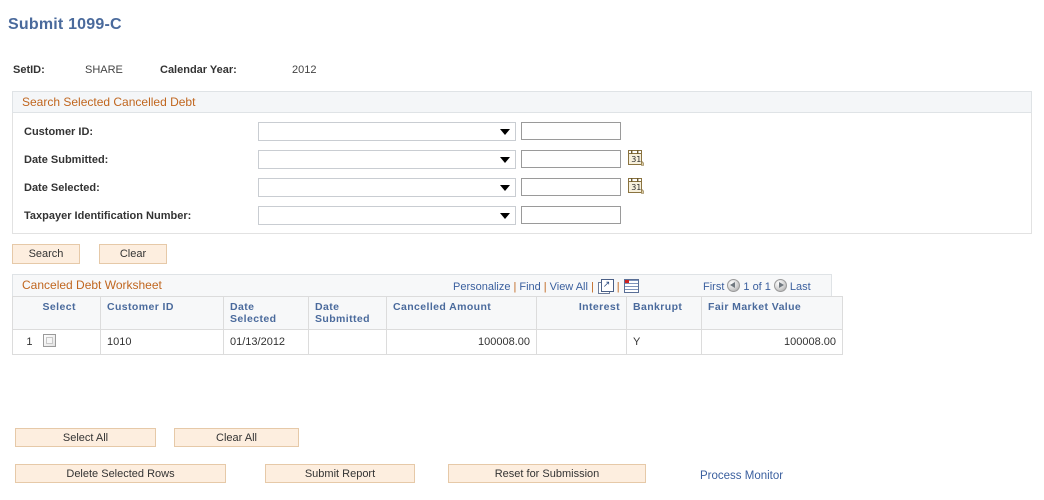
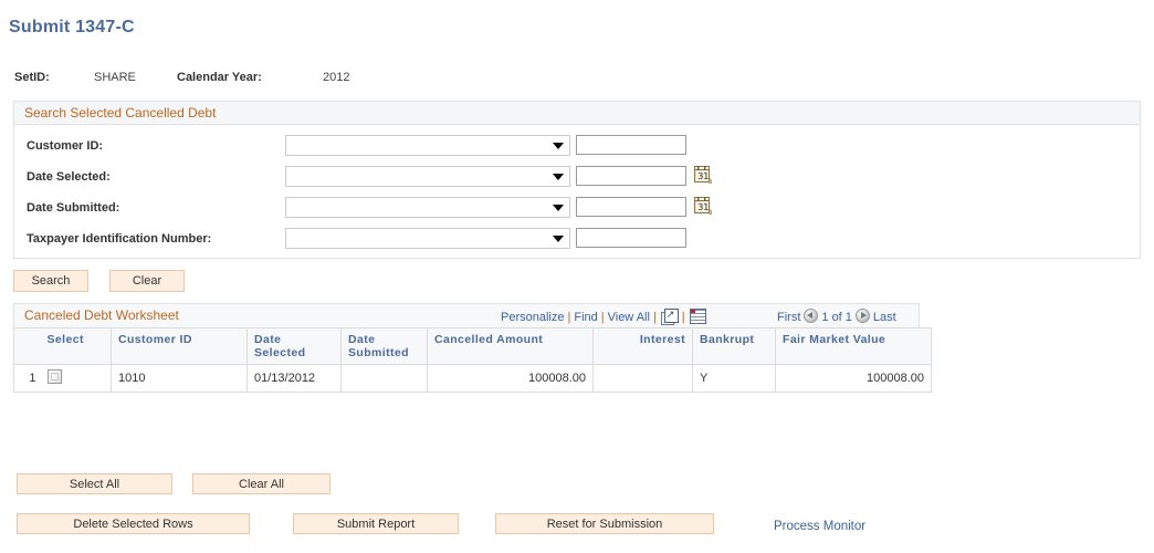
- Submit 1099-C
+ Submit 1347-C
  SetID:
  SHARE
  Calendar Year:
  2012
  Search Selected Cancelled Debt
  Customer ID:
- Date Submitted:
+ Date Selected:
  31
- Date Selected:
+ Date Submitted:
  31
  Taxpayer Identification Number:
  Search
  Clear
  Canceled Debt Worksheet
  Personalize | Find | View All |
  ↗
  |
  First 1 of 1 Last
  	Select	Customer ID	Date Selected	Date Submitted	Cancelled Amount	Interest	Bankrupt	Fair Market Value
  1		1010	01/13/2012		100008.00		Y	100008.00
  Select All
  Clear All
  Delete Selected Rows
  Submit Report
  Reset for Submission
  Process Monitor
